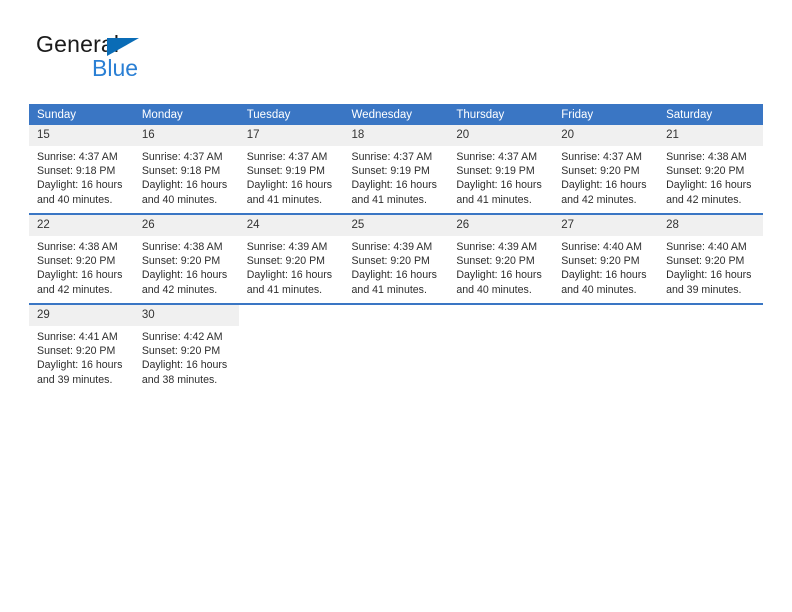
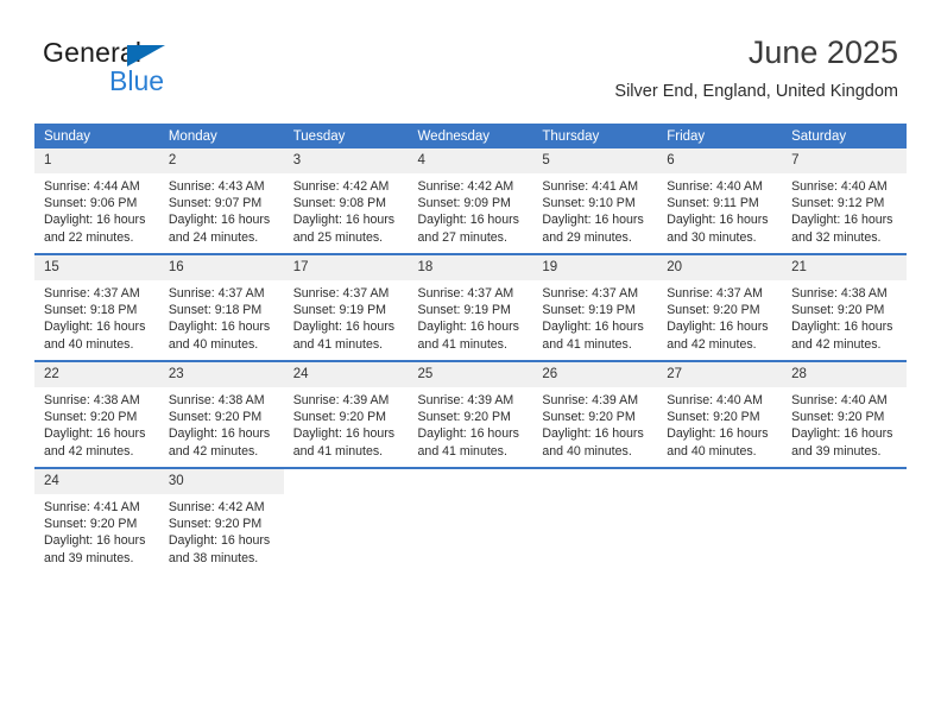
  General
  Blue
+ June 2025
+ Silver End, England, United Kingdom
  Sunday	Monday	Tuesday	Wednesday	Thursday	Friday	Saturday
+ 1Sunrise: 4:44 AMSunset: 9:06 PMDaylight: 16 hoursand 22 minutes.	2Sunrise: 4:43 AMSunset: 9:07 PMDaylight: 16 hoursand 24 minutes.	3Sunrise: 4:42 AMSunset: 9:08 PMDaylight: 16 hoursand 25 minutes.	4Sunrise: 4:42 AMSunset: 9:09 PMDaylight: 16 hoursand 27 minutes.	5Sunrise: 4:41 AMSunset: 9:10 PMDaylight: 16 hoursand 29 minutes.	6Sunrise: 4:40 AMSunset: 9:11 PMDaylight: 16 hoursand 30 minutes.	7Sunrise: 4:40 AMSunset: 9:12 PMDaylight: 16 hoursand 32 minutes.
- 15Sunrise: 4:37 AMSunset: 9:18 PMDaylight: 16 hoursand 40 minutes.	16Sunrise: 4:37 AMSunset: 9:18 PMDaylight: 16 hoursand 40 minutes.	17Sunrise: 4:37 AMSunset: 9:19 PMDaylight: 16 hoursand 41 minutes.	18Sunrise: 4:37 AMSunset: 9:19 PMDaylight: 16 hoursand 41 minutes.	20Sunrise: 4:37 AMSunset: 9:19 PMDaylight: 16 hoursand 41 minutes.	20Sunrise: 4:37 AMSunset: 9:20 PMDaylight: 16 hoursand 42 minutes.	21Sunrise: 4:38 AMSunset: 9:20 PMDaylight: 16 hoursand 42 minutes.
+ 15Sunrise: 4:37 AMSunset: 9:18 PMDaylight: 16 hoursand 40 minutes.	16Sunrise: 4:37 AMSunset: 9:18 PMDaylight: 16 hoursand 40 minutes.	17Sunrise: 4:37 AMSunset: 9:19 PMDaylight: 16 hoursand 41 minutes.	18Sunrise: 4:37 AMSunset: 9:19 PMDaylight: 16 hoursand 41 minutes.	19Sunrise: 4:37 AMSunset: 9:19 PMDaylight: 16 hoursand 41 minutes.	20Sunrise: 4:37 AMSunset: 9:20 PMDaylight: 16 hoursand 42 minutes.	21Sunrise: 4:38 AMSunset: 9:20 PMDaylight: 16 hoursand 42 minutes.
- 22Sunrise: 4:38 AMSunset: 9:20 PMDaylight: 16 hoursand 42 minutes.	26Sunrise: 4:38 AMSunset: 9:20 PMDaylight: 16 hoursand 42 minutes.	24Sunrise: 4:39 AMSunset: 9:20 PMDaylight: 16 hoursand 41 minutes.	25Sunrise: 4:39 AMSunset: 9:20 PMDaylight: 16 hoursand 41 minutes.	26Sunrise: 4:39 AMSunset: 9:20 PMDaylight: 16 hoursand 40 minutes.	27Sunrise: 4:40 AMSunset: 9:20 PMDaylight: 16 hoursand 40 minutes.	28Sunrise: 4:40 AMSunset: 9:20 PMDaylight: 16 hoursand 39 minutes.
+ 22Sunrise: 4:38 AMSunset: 9:20 PMDaylight: 16 hoursand 42 minutes.	23Sunrise: 4:38 AMSunset: 9:20 PMDaylight: 16 hoursand 42 minutes.	24Sunrise: 4:39 AMSunset: 9:20 PMDaylight: 16 hoursand 41 minutes.	25Sunrise: 4:39 AMSunset: 9:20 PMDaylight: 16 hoursand 41 minutes.	26Sunrise: 4:39 AMSunset: 9:20 PMDaylight: 16 hoursand 40 minutes.	27Sunrise: 4:40 AMSunset: 9:20 PMDaylight: 16 hoursand 40 minutes.	28Sunrise: 4:40 AMSunset: 9:20 PMDaylight: 16 hoursand 39 minutes.
- 29Sunrise: 4:41 AMSunset: 9:20 PMDaylight: 16 hoursand 39 minutes.	30Sunrise: 4:42 AMSunset: 9:20 PMDaylight: 16 hoursand 38 minutes.
+ 24Sunrise: 4:41 AMSunset: 9:20 PMDaylight: 16 hoursand 39 minutes.	30Sunrise: 4:42 AMSunset: 9:20 PMDaylight: 16 hoursand 38 minutes.
